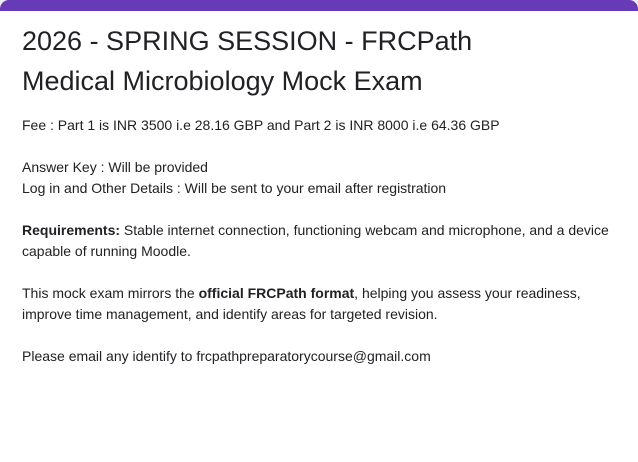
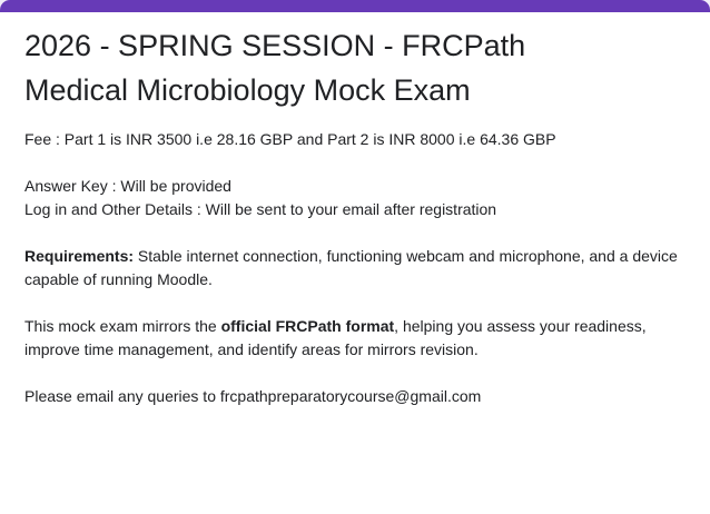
  2026 - SPRING SESSION - FRCPath
  Medical Microbiology Mock Exam
  Fee : Part 1 is INR 3500 i.e 28.16 GBP and Part 2 is INR 8000 i.e 64.36 GBP
  Answer Key : Will be provided
  Log in and Other Details : Will be sent to your email after registration
  Requirements: Stable internet connection, functioning webcam and microphone, and a device capable of running Moodle.
- This mock exam mirrors the official FRCPath format, helping you assess your readiness, improve time management, and identify areas for targeted revision.
+ This mock exam mirrors the official FRCPath format, helping you assess your readiness, improve time management, and identify areas for mirrors revision.
- Please email any identify to frcpathpreparatorycourse@gmail.com
+ Please email any queries to frcpathpreparatorycourse@gmail.com
